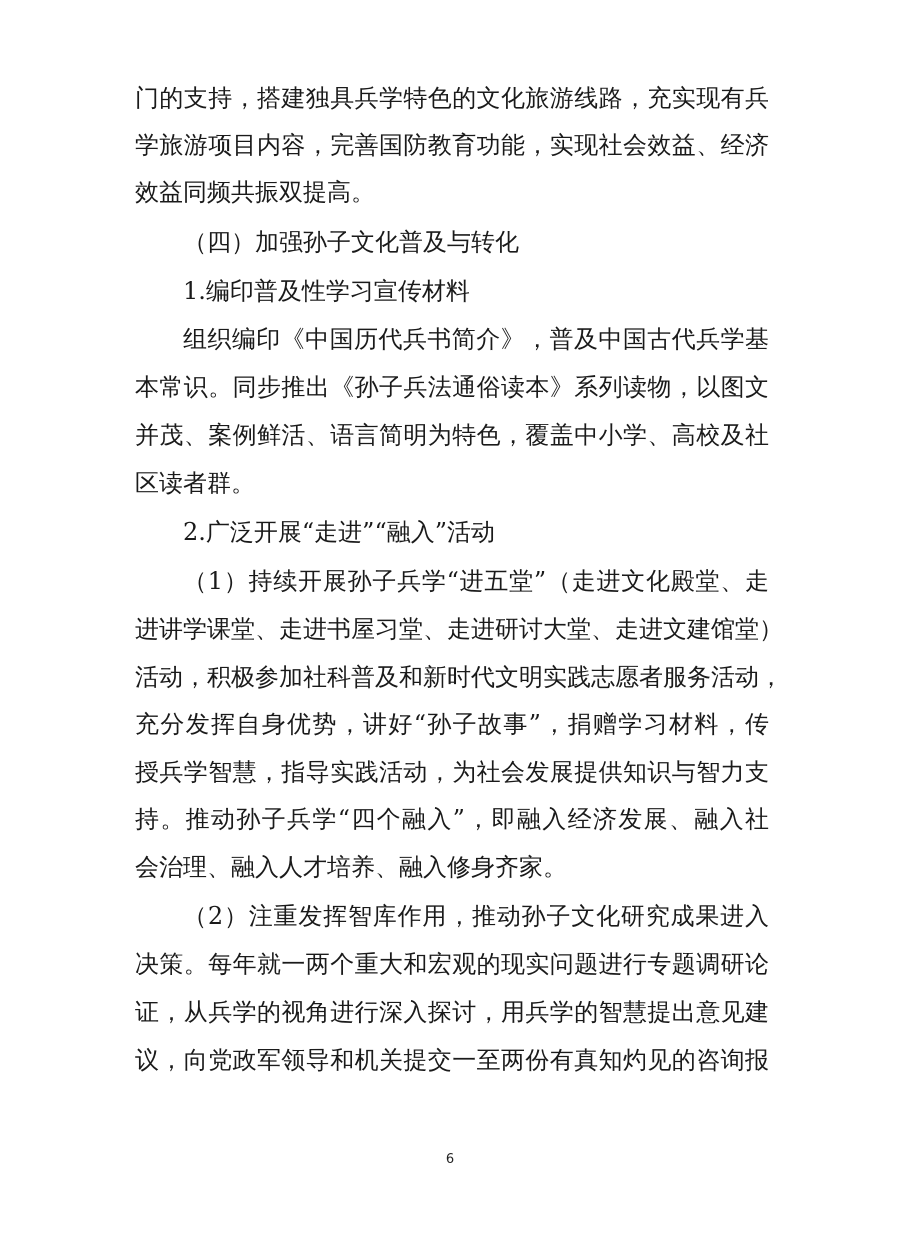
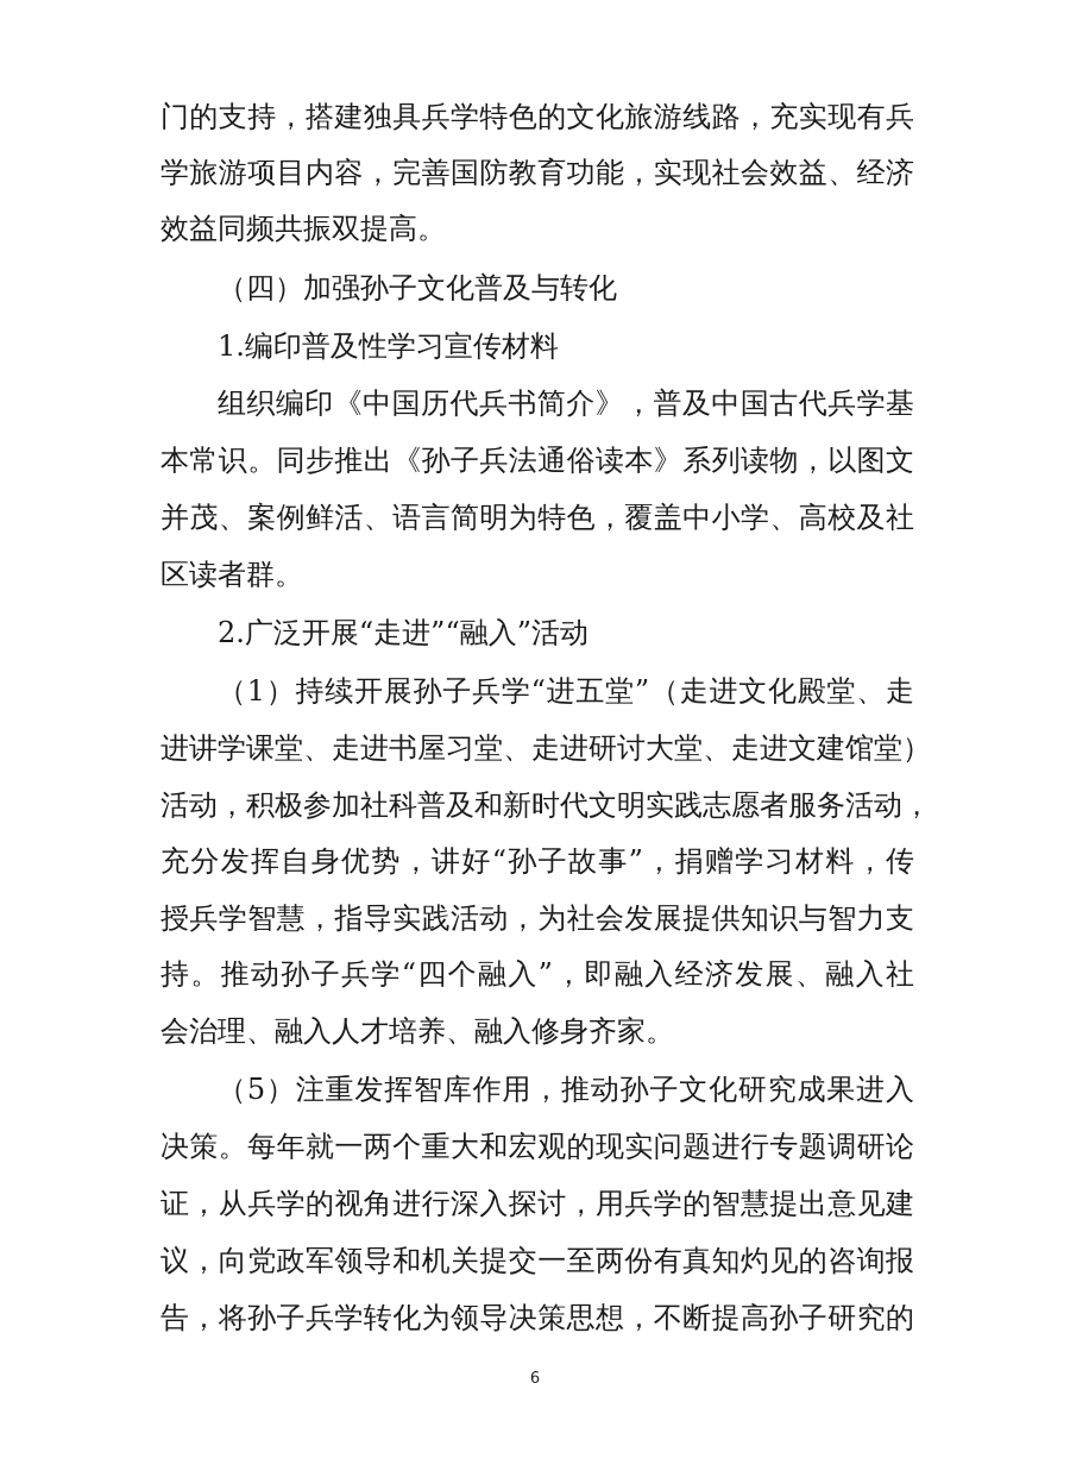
  门的支持，搭建独具兵学特色的文化旅游线路，充实现有兵
  学旅游项目内容，完善国防教育功能，实现社会效益、经济
  效益同频共振双提高。
  （四）加强孙子文化普及与转化
  1.编印普及性学习宣传材料
  组织编印《中国历代兵书简介》，普及中国古代兵学基
  本常识。同步推出《孙子兵法通俗读本》系列读物，以图文
  并茂、案例鲜活、语言简明为特色，覆盖中小学、高校及社
  区读者群。
  2.广泛开展“走进”“融入”活动
  （1）持续开展孙子兵学“进五堂”（走进文化殿堂、走
  进讲学课堂、走进书屋习堂、走进研讨大堂、走进文建馆堂）
  活动，积极参加社科普及和新时代文明实践志愿者服务活动，
  充分发挥自身优势，讲好“孙子故事”，捐赠学习材料，传
  授兵学智慧，指导实践活动，为社会发展提供知识与智力支
  持。推动孙子兵学“四个融入”，即融入经济发展、融入社
  会治理、融入人才培养、融入修身齐家。
- （2）注重发挥智库作用，推动孙子文化研究成果进入
+ （5）注重发挥智库作用，推动孙子文化研究成果进入
  决策。每年就一两个重大和宏观的现实问题进行专题调研论
  证，从兵学的视角进行深入探讨，用兵学的智慧提出意见建
  议，向党政军领导和机关提交一至两份有真知灼见的咨询报
+ 告，将孙子兵学转化为领导决策思想，不断提高孙子研究的
  6
